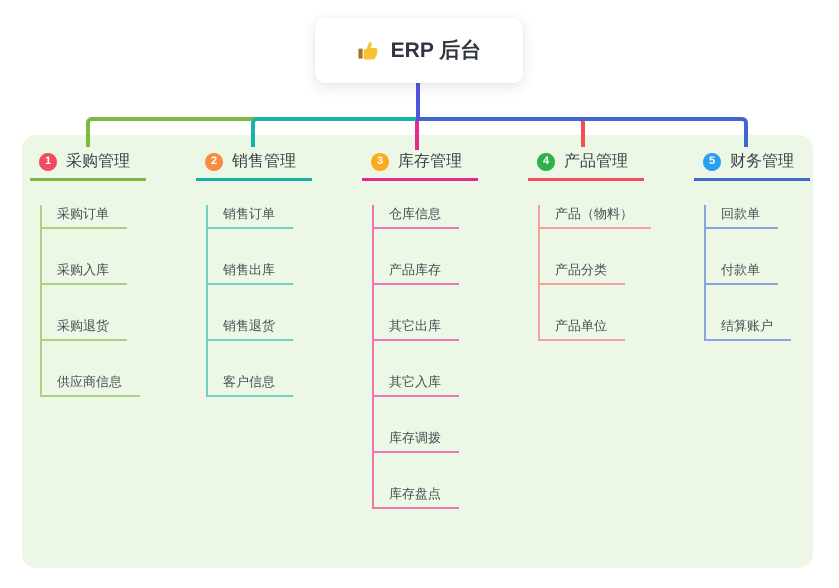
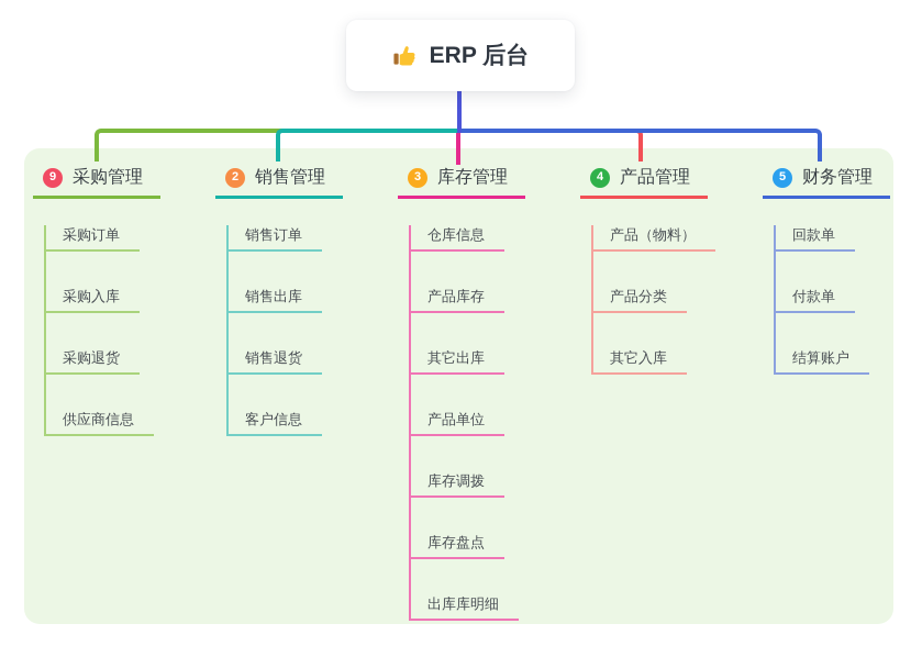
  ERP 后台
- 1
+ 9
  采购管理
  采购订单
  采购入库
  采购退货
  供应商信息
  2
  销售管理
  销售订单
  销售出库
  销售退货
  客户信息
  3
  库存管理
  仓库信息
  产品库存
  其它出库
- 其它入库
+ 产品单位
  库存调拨
  库存盘点
+ 出库库明细
  4
  产品管理
  产品（物料）
  产品分类
- 产品单位
+ 其它入库
  5
  财务管理
  回款单
  付款单
  结算账户
